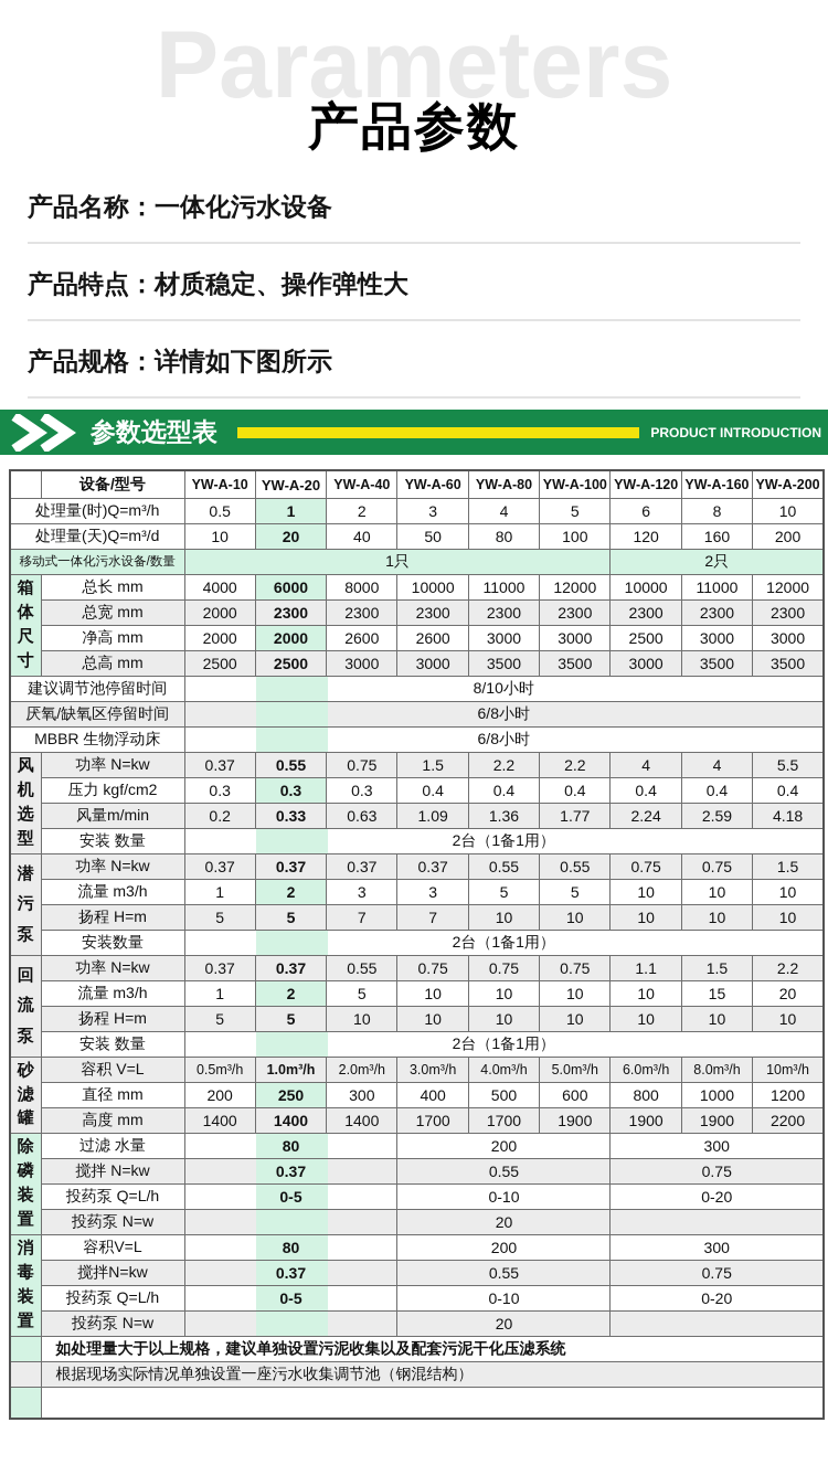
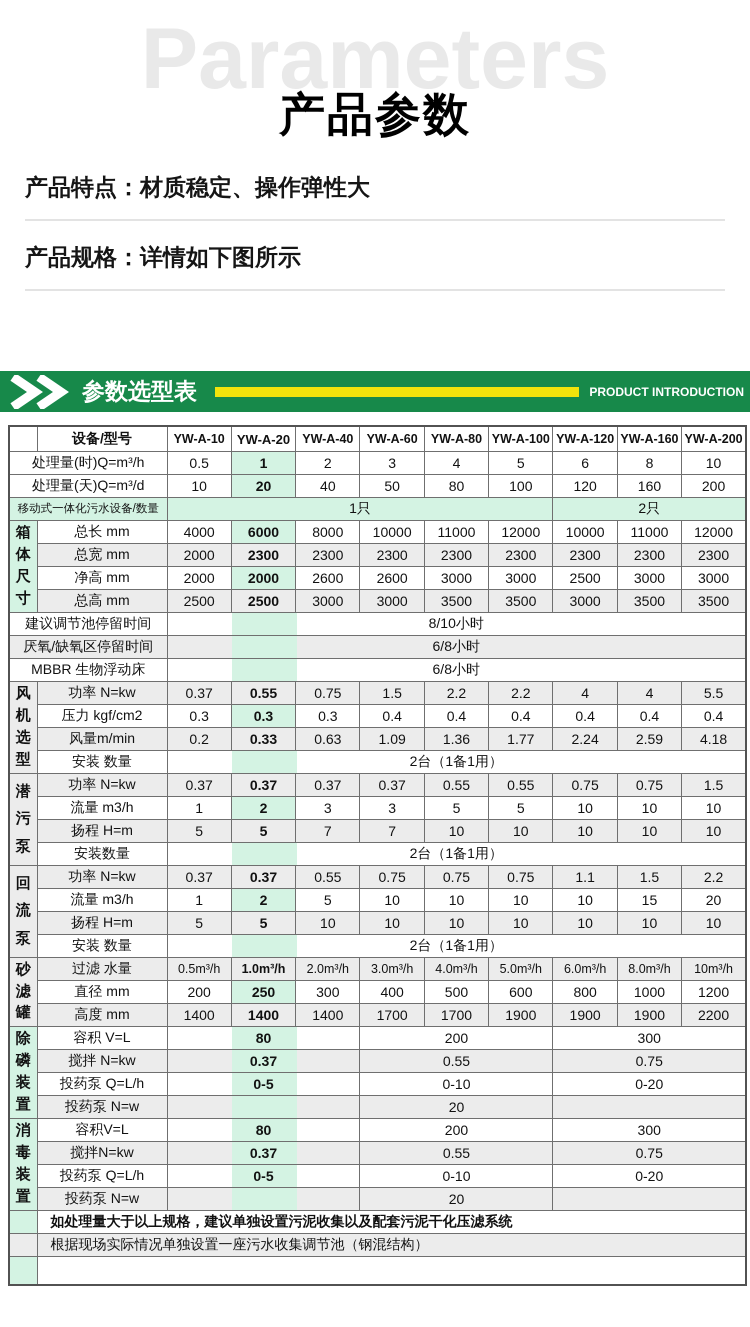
  Parameters
  产品参数
- 产品名称：一体化污水设备
  产品特点：材质稳定、操作弹性大
  产品规格：详情如下图所示
  参数选型表
  PRODUCT INTRODUCTION
  	设备/型号	YW-A-10	YW-A-20	YW-A-40	YW-A-60	YW-A-80	YW-A-100	YW-A-120	YW-A-160	YW-A-200
  处理量(时)Q=m³/h	0.5	1	2	3	4	5	6	8	10
  处理量(天)Q=m³/d	10	20	40	50	80	100	120	160	200
  移动式一体化污水设备/数量	1只	2只
  箱体尺寸	总长 mm	4000	6000	8000	10000	11000	12000	10000	11000	12000
  总宽 mm	2000	2300	2300	2300	2300	2300	2300	2300	2300
  净高 mm	2000	2000	2600	2600	3000	3000	2500	3000	3000
  总高 mm	2500	2500	3000	3000	3500	3500	3000	3500	3500
  建议调节池停留时间	8/10小时
  厌氧/缺氧区停留时间	6/8小时
  MBBR 生物浮动床	6/8小时
  风机选型	功率 N=kw	0.37	0.55	0.75	1.5	2.2	2.2	4	4	5.5
  压力 kgf/cm2	0.3	0.3	0.3	0.4	0.4	0.4	0.4	0.4	0.4
  风量m/min	0.2	0.33	0.63	1.09	1.36	1.77	2.24	2.59	4.18
  安装 数量	2台（1备1用）
  潜污泵	功率 N=kw	0.37	0.37	0.37	0.37	0.55	0.55	0.75	0.75	1.5
  流量 m3/h	1	2	3	3	5	5	10	10	10
  扬程 H=m	5	5	7	7	10	10	10	10	10
  安装数量	2台（1备1用）
  回流泵	功率 N=kw	0.37	0.37	0.55	0.75	0.75	0.75	1.1	1.5	2.2
  流量 m3/h	1	2	5	10	10	10	10	15	20
  扬程 H=m	5	5	10	10	10	10	10	10	10
  安装 数量	2台（1备1用）
- 砂滤罐	容积 V=L	0.5m³/h	1.0m³/h	2.0m³/h	3.0m³/h	4.0m³/h	5.0m³/h	6.0m³/h	8.0m³/h	10m³/h
+ 砂滤罐	过滤 水量	0.5m³/h	1.0m³/h	2.0m³/h	3.0m³/h	4.0m³/h	5.0m³/h	6.0m³/h	8.0m³/h	10m³/h
  直径 mm	200	250	300	400	500	600	800	1000	1200
  高度 mm	1400	1400	1400	1700	1700	1900	1900	1900	2200
- 除磷装置	过滤 水量	80	200	300
+ 除磷装置	容积 V=L	80	200	300
  搅拌 N=kw	0.37	0.55	0.75
  投药泵 Q=L/h	0-5	0-10	0-20
  投药泵 N=w		20
  消毒装置	容积V=L	80	200	300
  搅拌N=kw	0.37	0.55	0.75
  投药泵 Q=L/h	0-5	0-10	0-20
  投药泵 N=w		20
  	如处理量大于以上规格，建议单独设置污泥收集以及配套污泥干化压滤系统
  	根据现场实际情况单独设置一座污水收集调节池（钢混结构）
